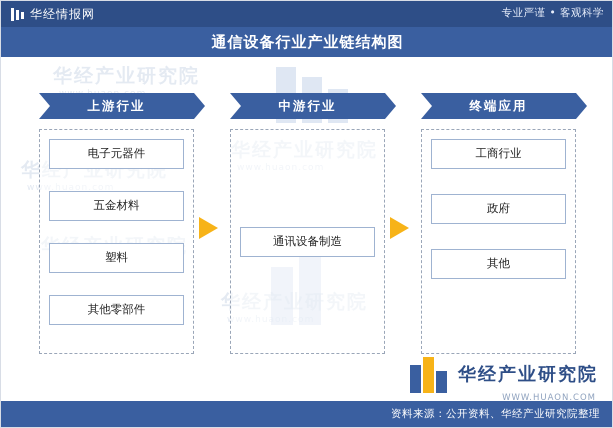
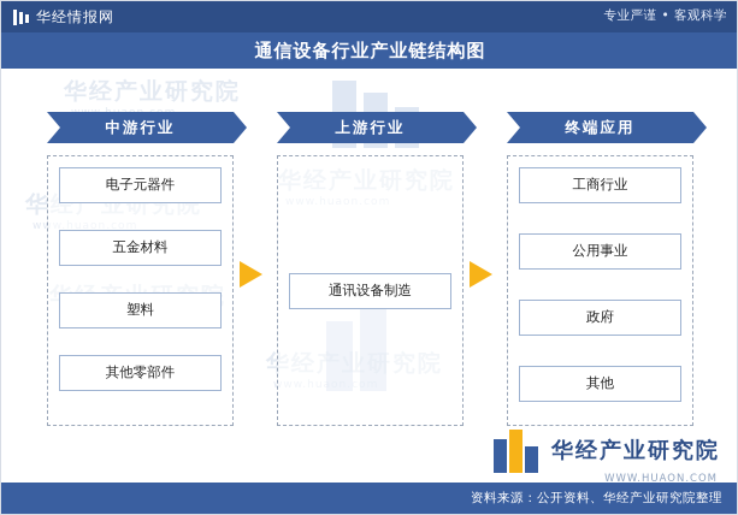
  华经情报网
  专业严谨 • 客观科学
  通信设备行业产业链结构图
  华经产业研究院
  华经产业研究院
  www.huaon.com
  华经产业研究院
  www.huaon.com
- 上游行业
+ 中游行业
  电子元器件
  五金材料
  塑料
  其他零部件
- 中游行业
+ 上游行业
  通讯设备制造
  终端应用
  工商行业
+ 公用事业
  政府
  其他
  华经产业研究院
  WWW.HUAON.COM
  资料来源：公开资料、华经产业研究院整理
